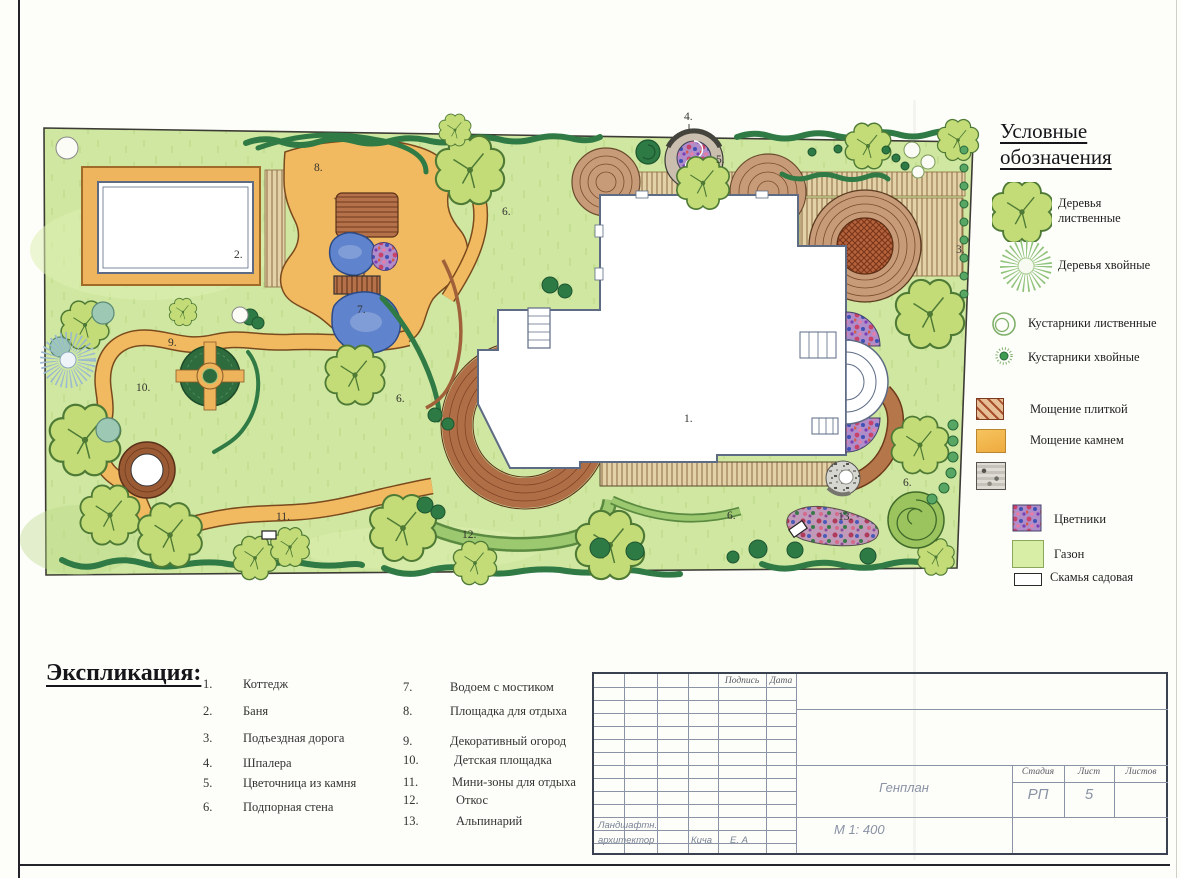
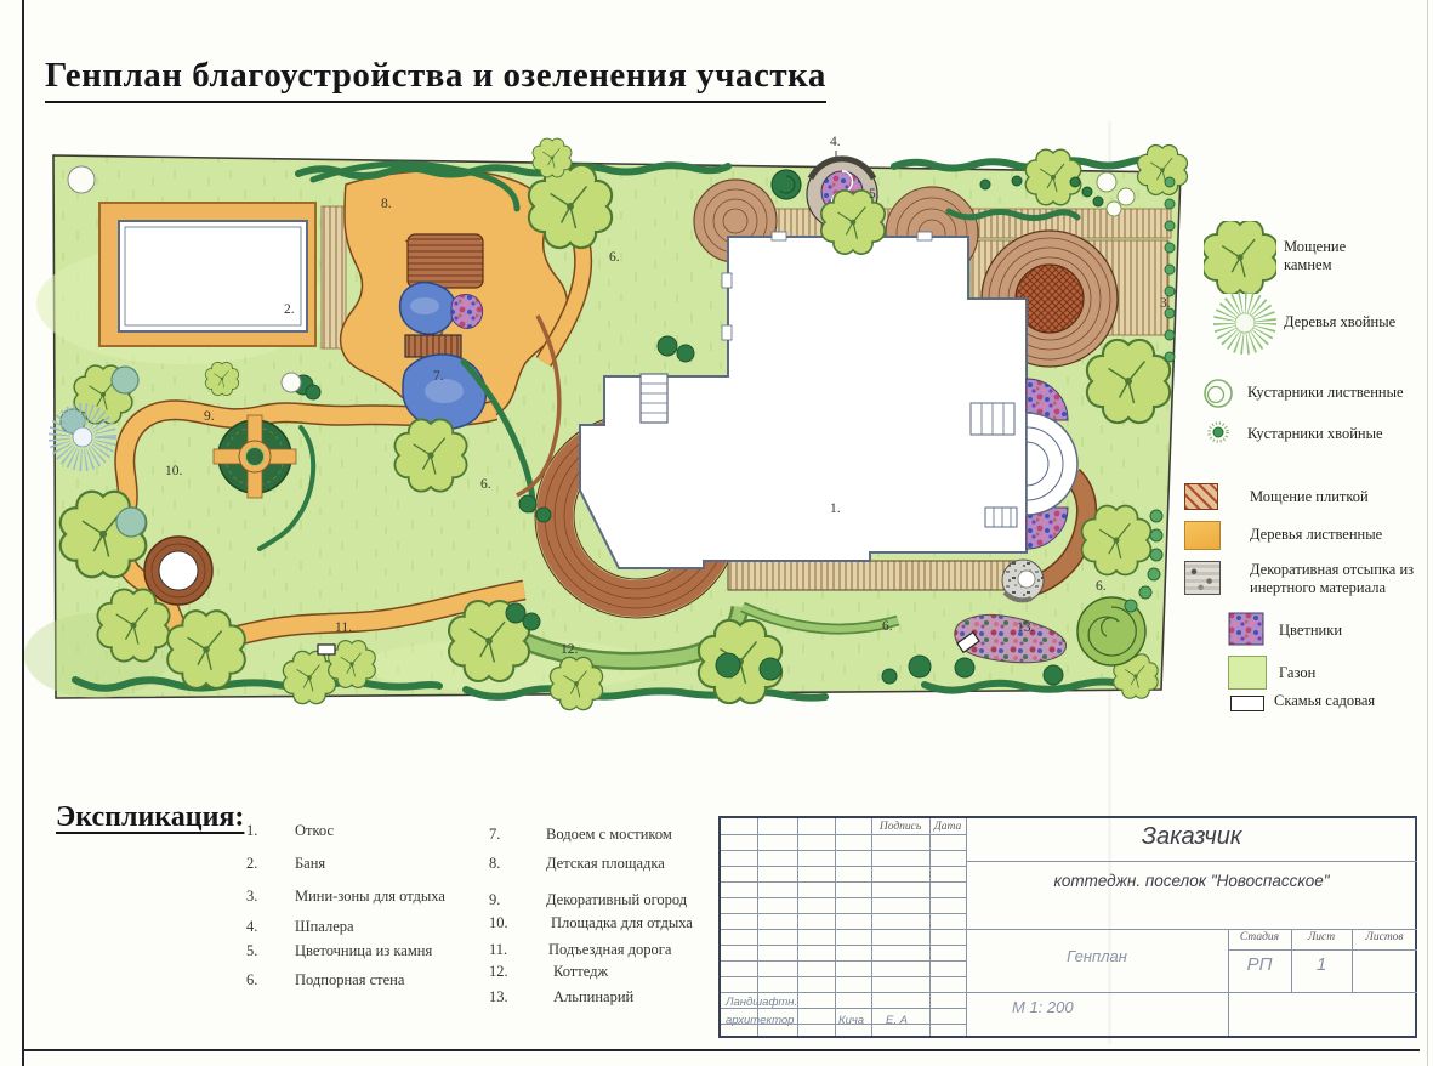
+ Генплан благоустройства и озеленения участка
  1.
  2.
  3.
  4.
  5.
  6.
  6.
  6.
  6.
  7.
  8.
  9.
  10.
  11.
  12.
  13.
- Условные
- обозначения
- Деревья лиственные
+ Мощение камнем
  Деревья хвойные
  Кустарники лиственные
  Кустарники хвойные
  Мощение плиткой
- Мощение камнем
+ Деревья лиственные
+ Декоративная отсыпка из инертного материала
  Цветники
  Газон
  Скамья садовая
  Экспликация:
  1.
- Коттедж
+ Откос
  2.
  Баня
  3.
- Подъездная дорога
+ Мини-зоны для отдыха
  4.
  Шпалера
  5.
  Цветочница из камня
  6.
  Подпорная стена
  7.
  Водоем с мостиком
  8.
- Площадка для отдыха
+ Детская площадка
  9.
  Декоративный огород
  10.
- Детская площадка
+ Площадка для отдыха
  11.
- Мини-зоны для отдыха
+ Подъездная дорога
  12.
- Откос
+ Коттедж
  13.
  Альпинарий
  Подпись
  Дата
+ Заказчик
+ коттеджн. поселок "Новоспасское"
  Генплан
  Стадия
  Лист
  Листов
  РП
- 5
+ 1
- М 1: 400
+ М 1: 200
  Ландшафтн.
  архитектор
  Кича
  Е. А
